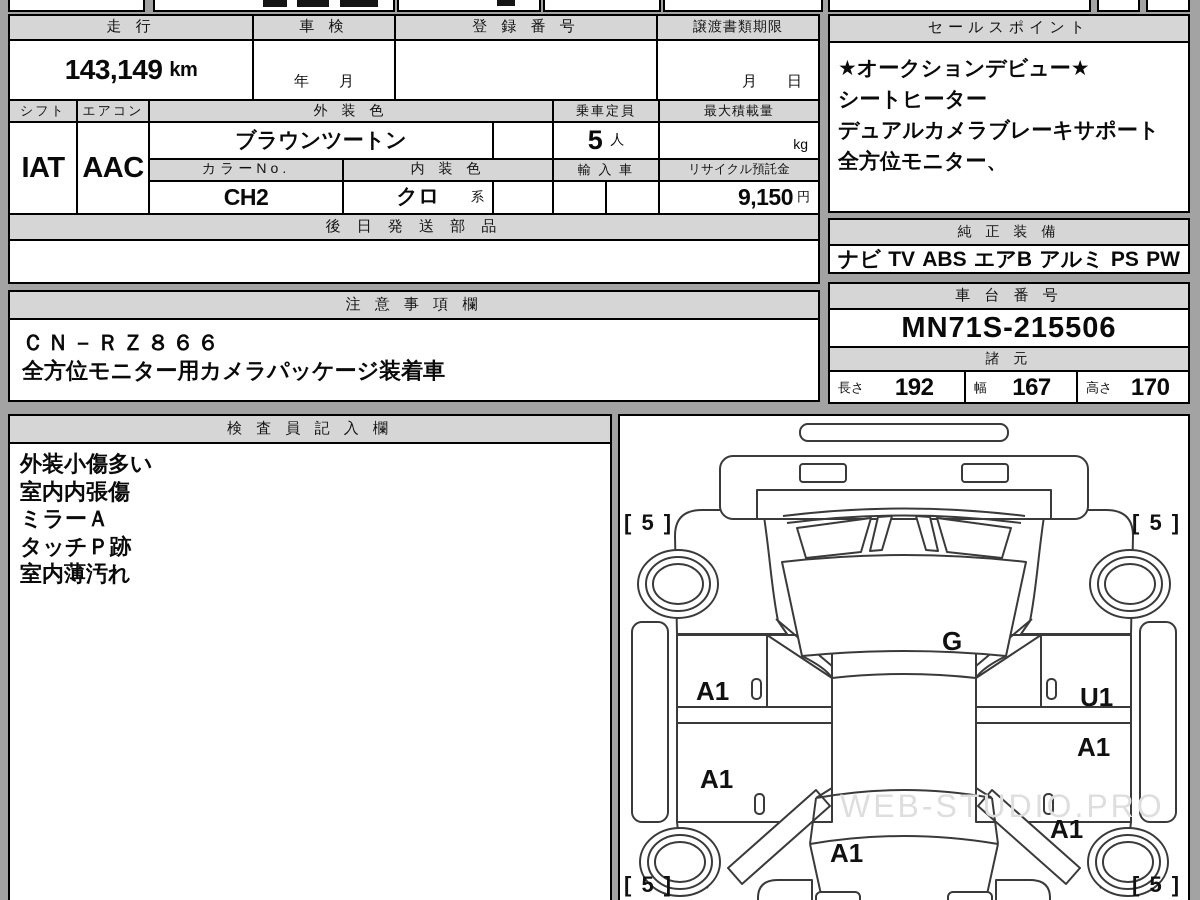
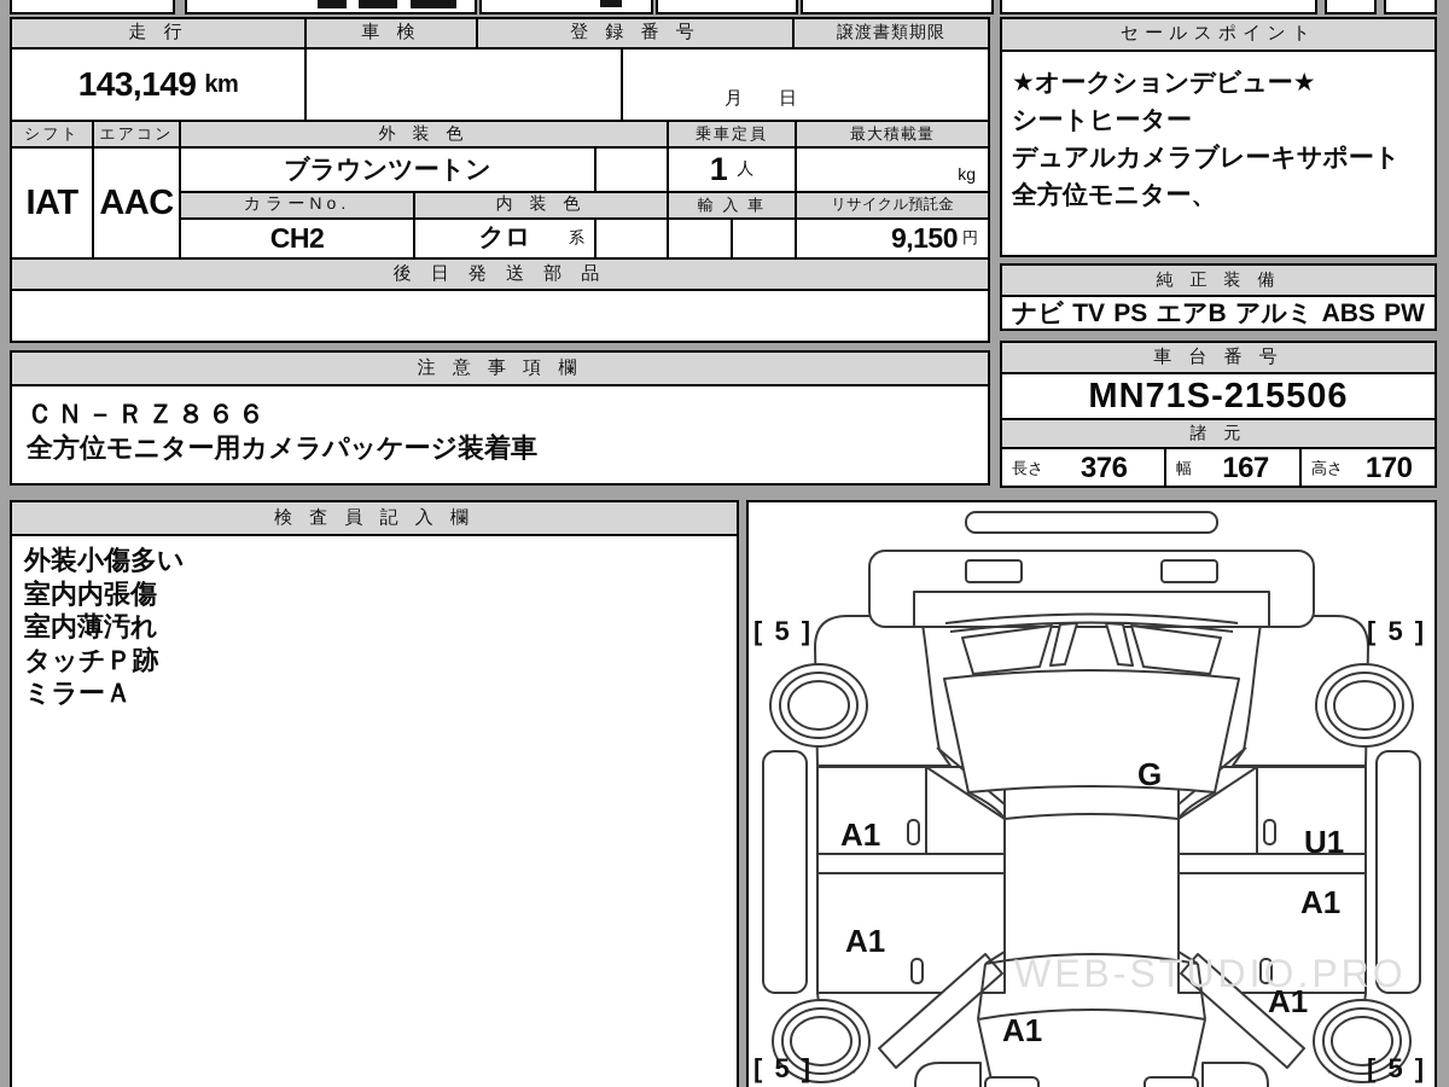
  走 行
  車 検
  登 録 番 号
  譲渡書類期限
  143,149
  km
- 年 月
  月 日
  シフト
  エアコン
  外 装 色
  乗車定員
  最大積載量
  IAT
  AAC
  ブラウンツートン
- 5
+ 1
  人
  kg
  カラーNo.
  内 装 色
  輸 入 車
  リサイクル預託金
  CH2
  クロ
  系
  9,150
  円
  後 日 発 送 部 品
  セールスポイント
  ★オークションデビュー★
  シートヒーター
  デュアルカメラブレーキサポート
  全方位モニター、
  純 正 装 備
  ナビ
  TV
- ABS
+ PS
  エアB
  アルミ
- PS
+ ABS
  PW
  注 意 事 項 欄
  ＣＮ－ＲＺ８６６
  全方位モニター用カメラパッケージ装着車
  車 台 番 号
  MN71S-215506
  諸 元
  長さ
- 192
+ 376
  幅
  167
  高さ
  170
  検 査 員 記 入 欄
  外装小傷多い
  室内内張傷
- ミラーＡ
+ 室内薄汚れ
  タッチＰ跡
- 室内薄汚れ
+ ミラーＡ
  WEB-STUDIO.PRO
  [ 5 ]
  [ 5 ]
  [ 5 ]
  [ 5 ]
  G
  A1
  U1
  A1
  A1
  A1
  A1
